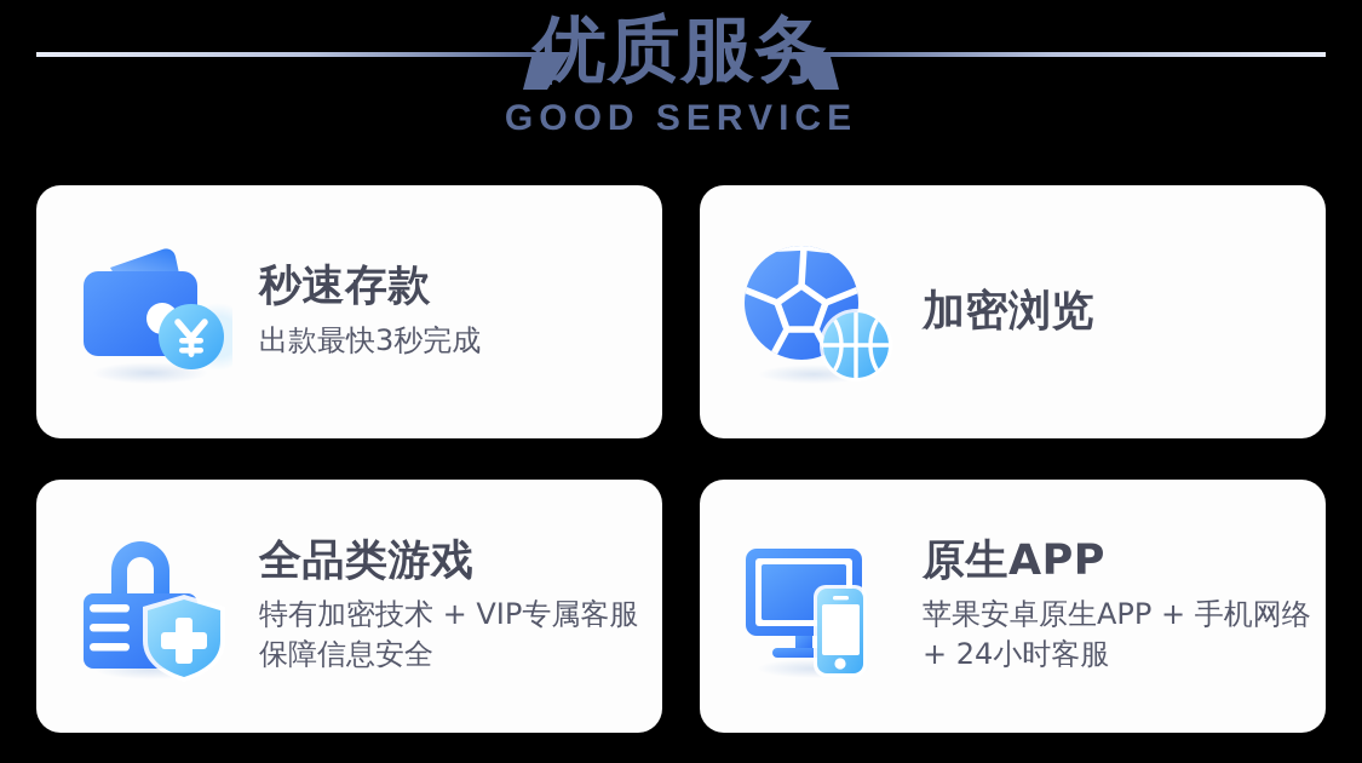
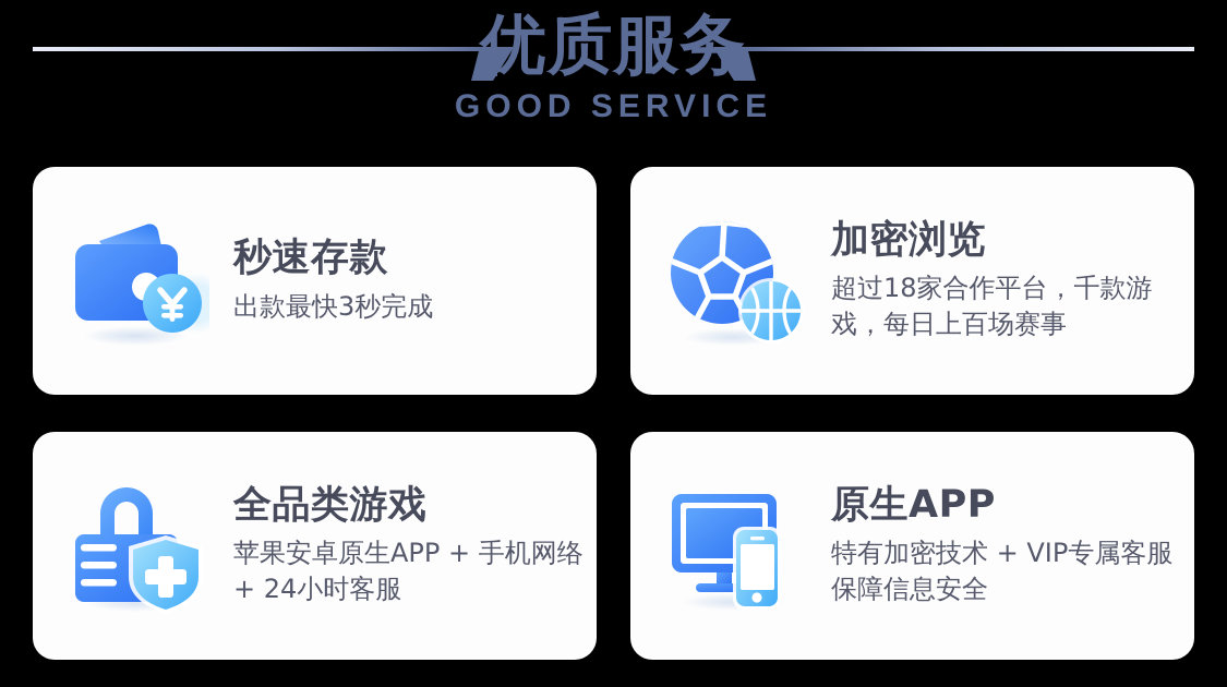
  优质服务
  GOOD SERVICE
  秒速存款
  出款最快3秒完成
  加密浏览
+ 超过18家合作平台，千款游戏，每日上百场赛事
  全品类游戏
- 特有加密技术 + VIP专属客服保障信息安全
+ 苹果安卓原生APP + 手机网络 + 24小时客服
  原生APP
- 苹果安卓原生APP + 手机网络 + 24小时客服
+ 特有加密技术 + VIP专属客服保障信息安全
